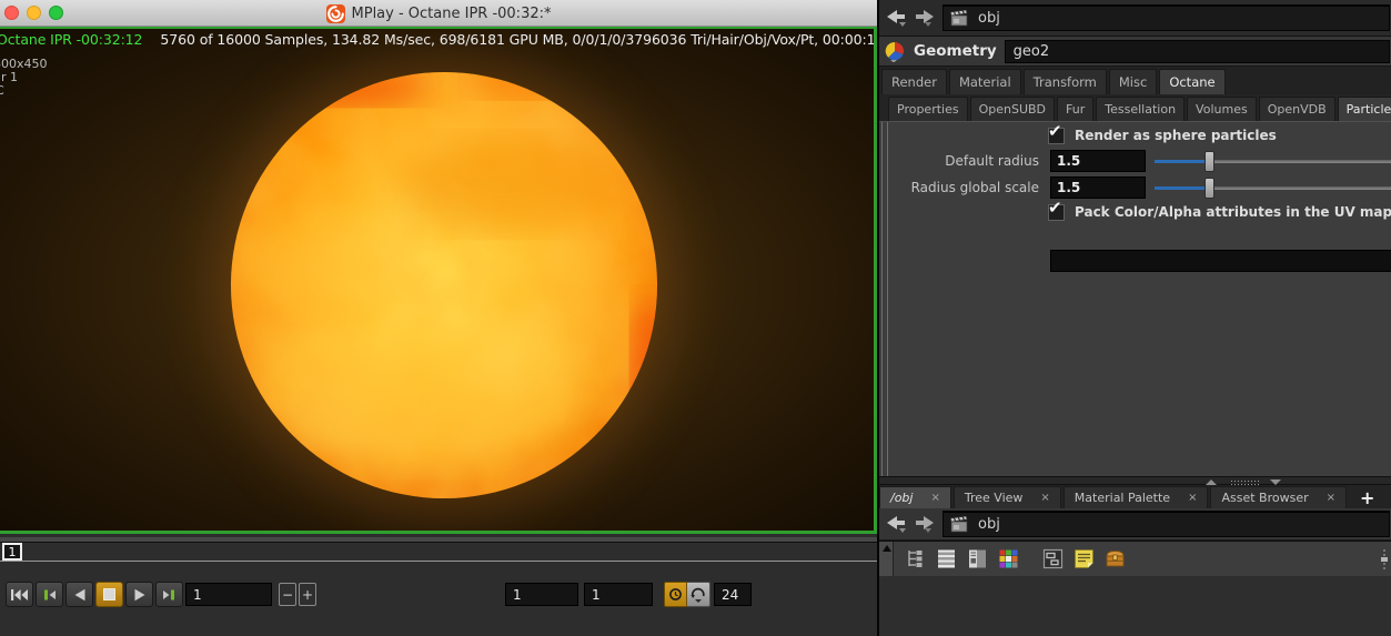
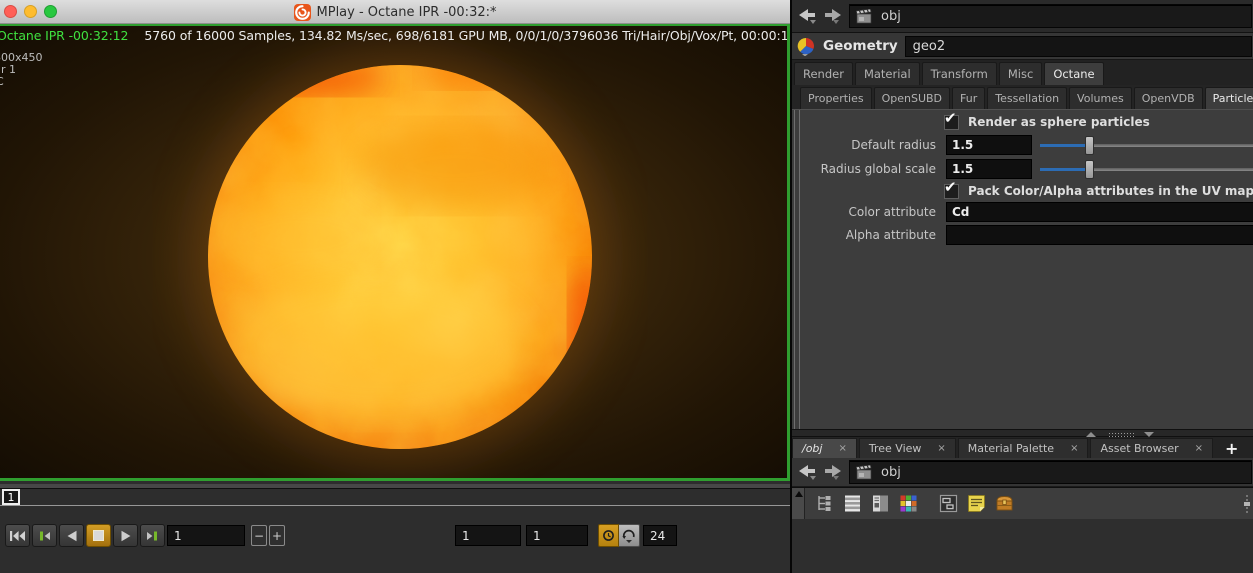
  MPlay - Octane IPR -00:32:*
  Octane IPR -00:32:12
  5760 of 16000 Samples, 134.82 Ms/sec, 698/6181 GPU MB, 0/0/1/0/3796036 Tri/Hair/Obj/Vox/Pt, 00:00:1
  00x450
  r 1
  1
  1
  −
  +
  1
  1
  24
  obj
  Geometry
  geo2
  Render
  Material
  Transform
  Misc
  Octane
  Properties
  OpenSUBD
  Fur
  Tessellation
  Volumes
  OpenVDB
  Particle
  ✔
  Render as sphere particles
  Default radius
  1.5
  Radius global scale
  1.5
  ✔
  Pack Color/Alpha attributes in the UV map
+ Color attribute
+ Cd
+ Alpha attribute
  /obj
  ×
  Tree View
  ×
  Material Palette
  ×
  Asset Browser
  ×
  +
  obj
